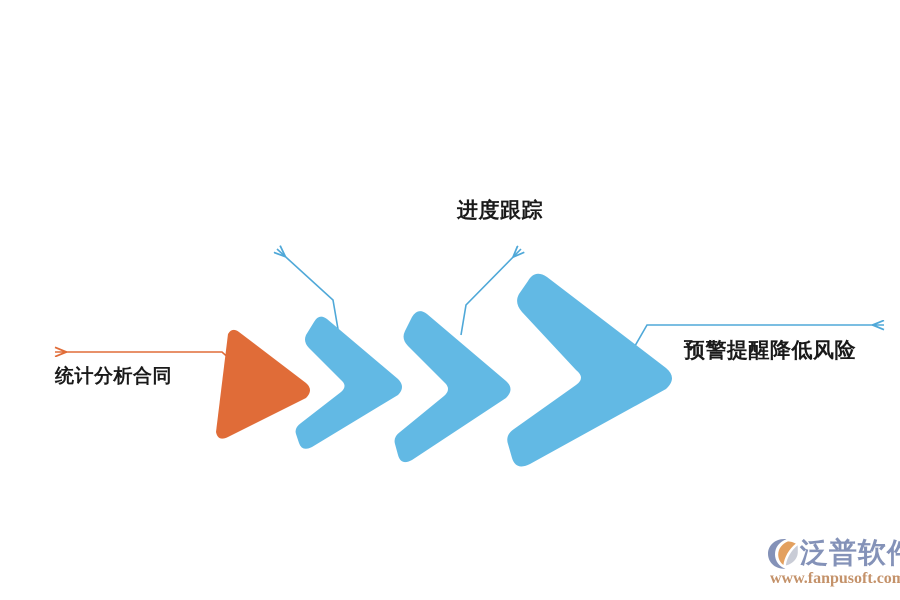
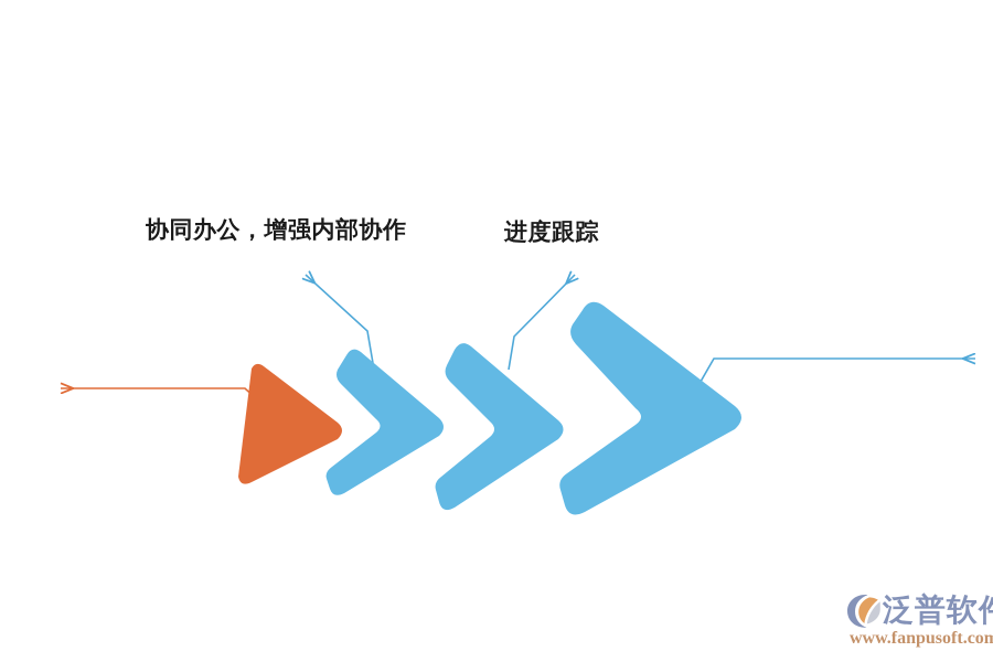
+ 协同办公，增强内部协作
  进度跟踪
- 预警提醒降低风险
- 统计分析合同
  泛普软
  www.fanpusoft.com
